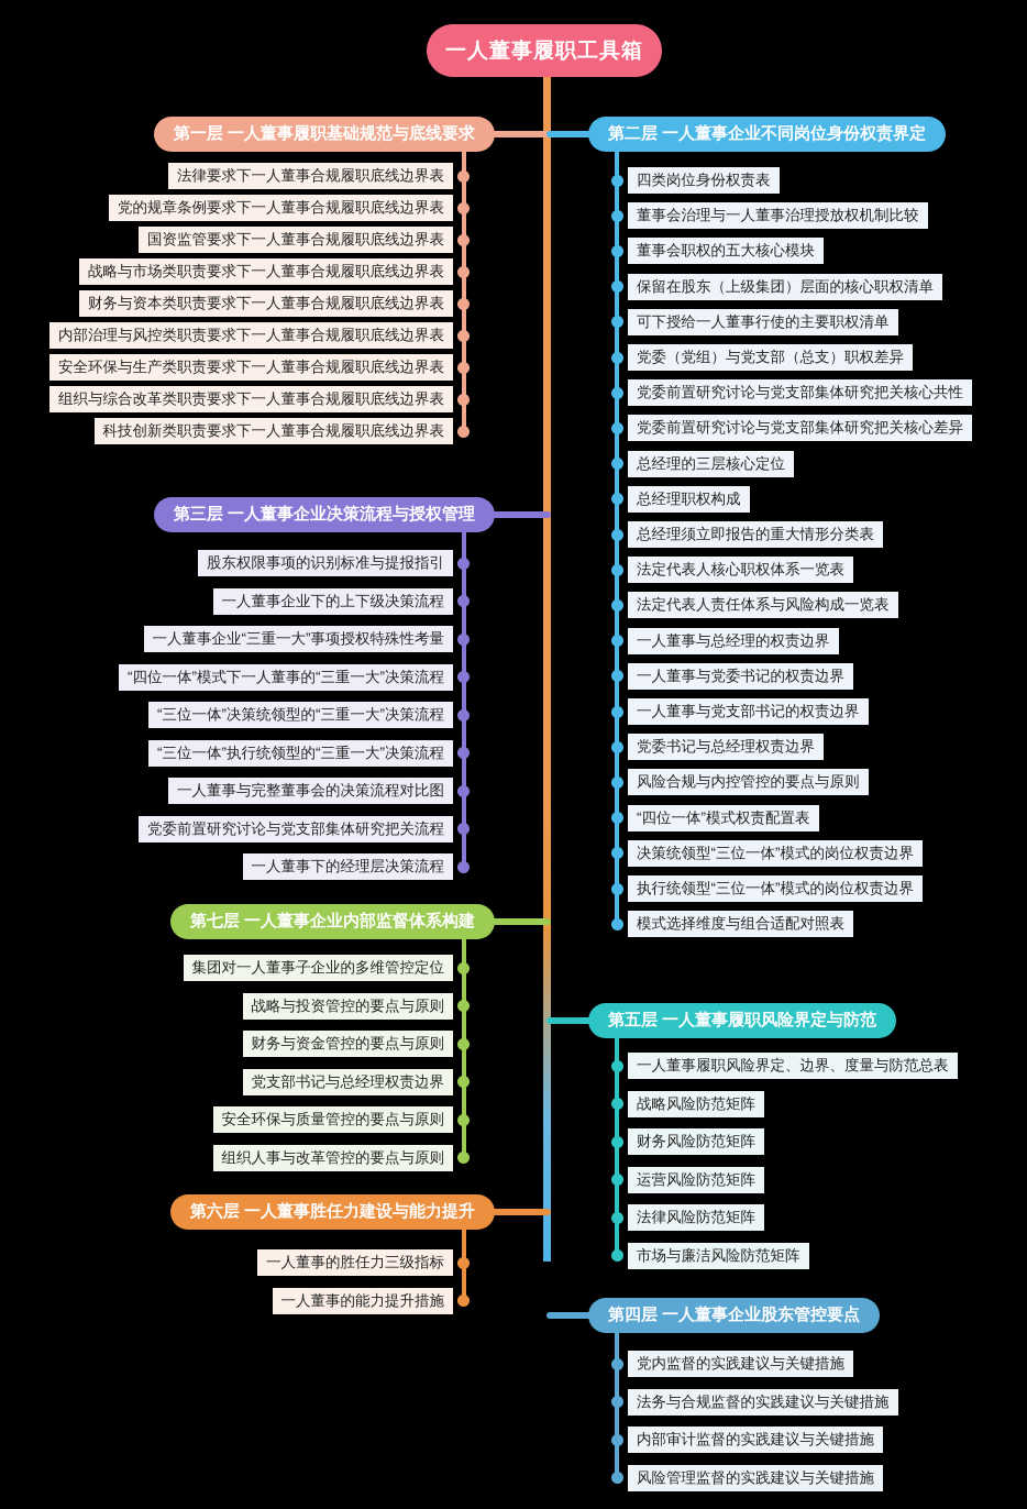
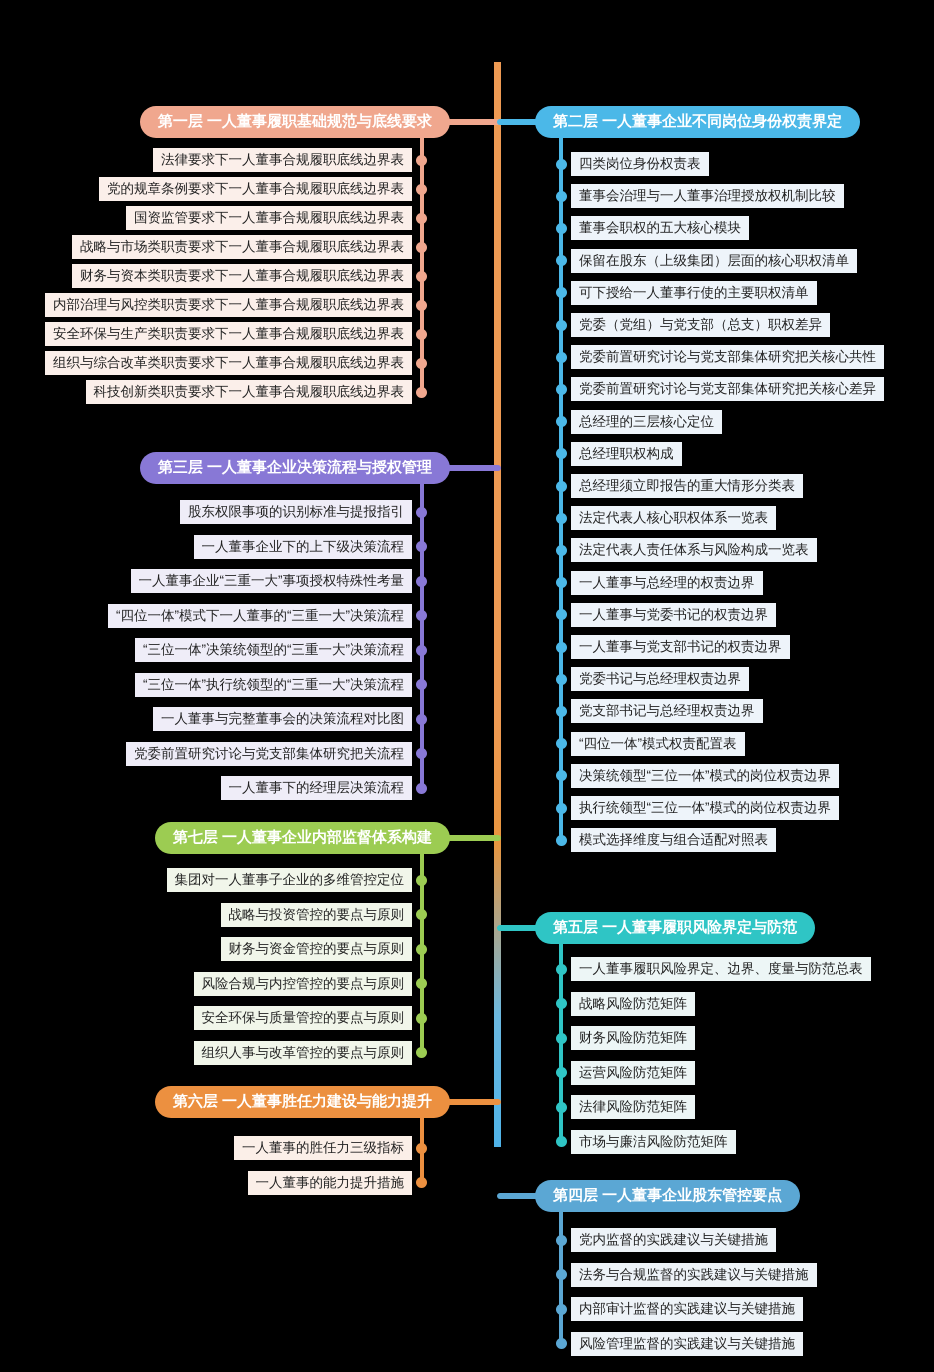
- 一人董事履职工具箱
  第一层 一人董事履职基础规范与底线要求
  法律要求下一人董事合规履职底线边界表
  党的规章条例要求下一人董事合规履职底线边界表
  国资监管要求下一人董事合规履职底线边界表
  战略与市场类职责要求下一人董事合规履职底线边界表
  财务与资本类职责要求下一人董事合规履职底线边界表
  内部治理与风控类职责要求下一人董事合规履职底线边界表
  安全环保与生产类职责要求下一人董事合规履职底线边界表
  组织与综合改革类职责要求下一人董事合规履职底线边界表
  科技创新类职责要求下一人董事合规履职底线边界表
  第二层 一人董事企业不同岗位身份权责界定
  四类岗位身份权责表
  董事会治理与一人董事治理授放权机制比较
  董事会职权的五大核心模块
  保留在股东（上级集团）层面的核心职权清单
  可下授给一人董事行使的主要职权清单
  党委（党组）与党支部（总支）职权差异
  党委前置研究讨论与党支部集体研究把关核心共性
  党委前置研究讨论与党支部集体研究把关核心差异
  总经理的三层核心定位
  总经理职权构成
  总经理须立即报告的重大情形分类表
  法定代表人核心职权体系一览表
  法定代表人责任体系与风险构成一览表
  一人董事与总经理的权责边界
  一人董事与党委书记的权责边界
  一人董事与党支部书记的权责边界
  党委书记与总经理权责边界
- 风险合规与内控管控的要点与原则
+ 党支部书记与总经理权责边界
  “四位一体”模式权责配置表
  决策统领型“三位一体”模式的岗位权责边界
  执行统领型“三位一体”模式的岗位权责边界
  模式选择维度与组合适配对照表
  第三层 一人董事企业决策流程与授权管理
  股东权限事项的识别标准与提报指引
  一人董事企业下的上下级决策流程
  一人董事企业“三重一大”事项授权特殊性考量
  “四位一体”模式下一人董事的“三重一大”决策流程
  “三位一体”决策统领型的“三重一大”决策流程
  “三位一体”执行统领型的“三重一大”决策流程
  一人董事与完整董事会的决策流程对比图
  党委前置研究讨论与党支部集体研究把关流程
  一人董事下的经理层决策流程
  第七层 一人董事企业内部监督体系构建
  集团对一人董事子企业的多维管控定位
  战略与投资管控的要点与原则
  财务与资金管控的要点与原则
- 党支部书记与总经理权责边界
+ 风险合规与内控管控的要点与原则
  安全环保与质量管控的要点与原则
  组织人事与改革管控的要点与原则
  第五层 一人董事履职风险界定与防范
  一人董事履职风险界定、边界、度量与防范总表
  战略风险防范矩阵
  财务风险防范矩阵
  运营风险防范矩阵
  法律风险防范矩阵
  市场与廉洁风险防范矩阵
  第六层 一人董事胜任力建设与能力提升
  一人董事的胜任力三级指标
  一人董事的能力提升措施
  第四层 一人董事企业股东管控要点
  党内监督的实践建议与关键措施
  法务与合规监督的实践建议与关键措施
  内部审计监督的实践建议与关键措施
  风险管理监督的实践建议与关键措施
